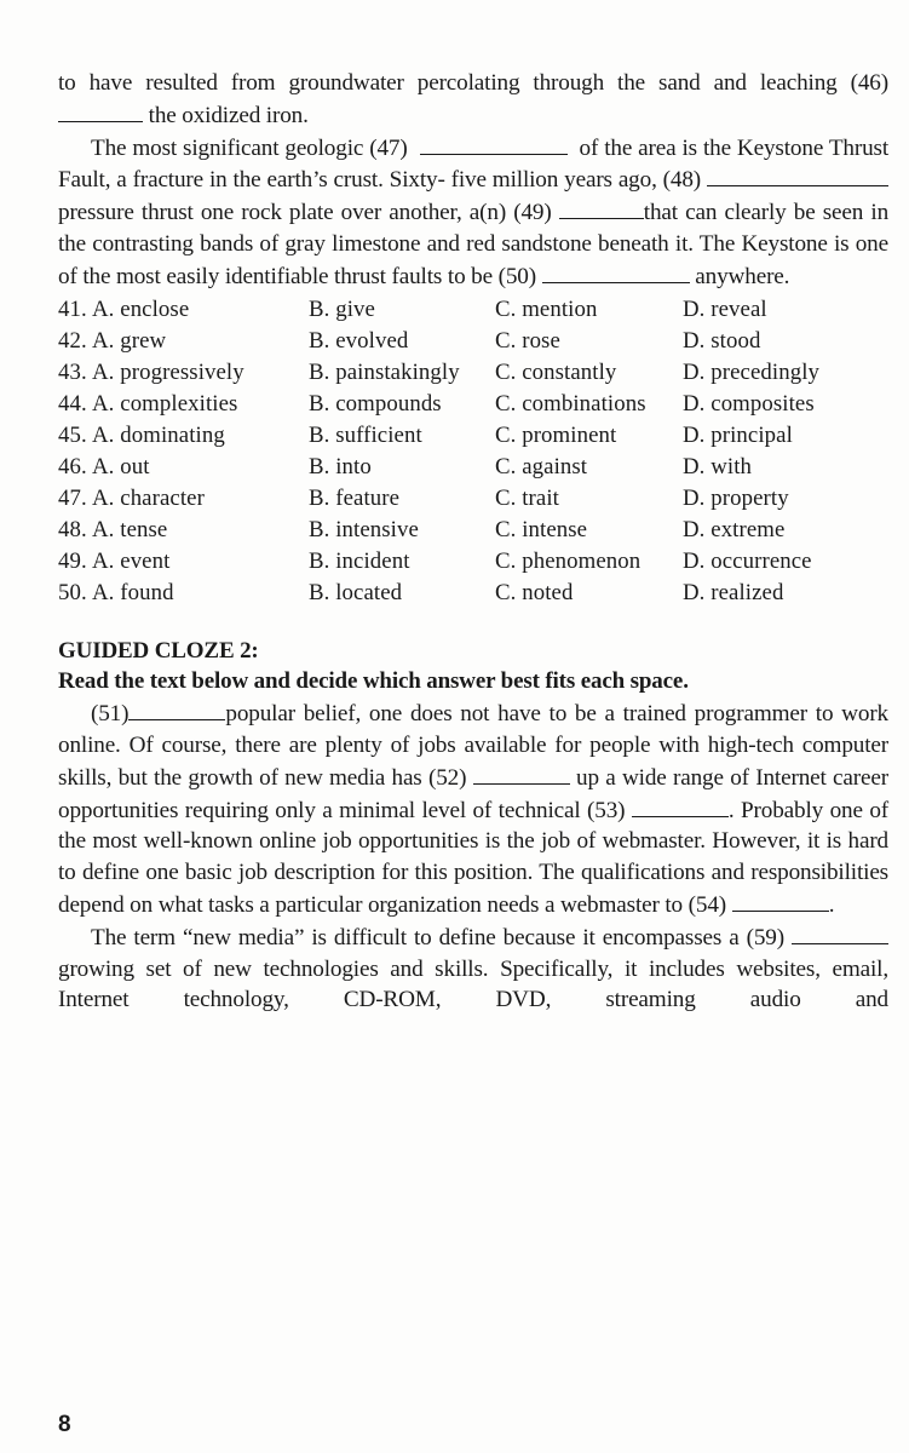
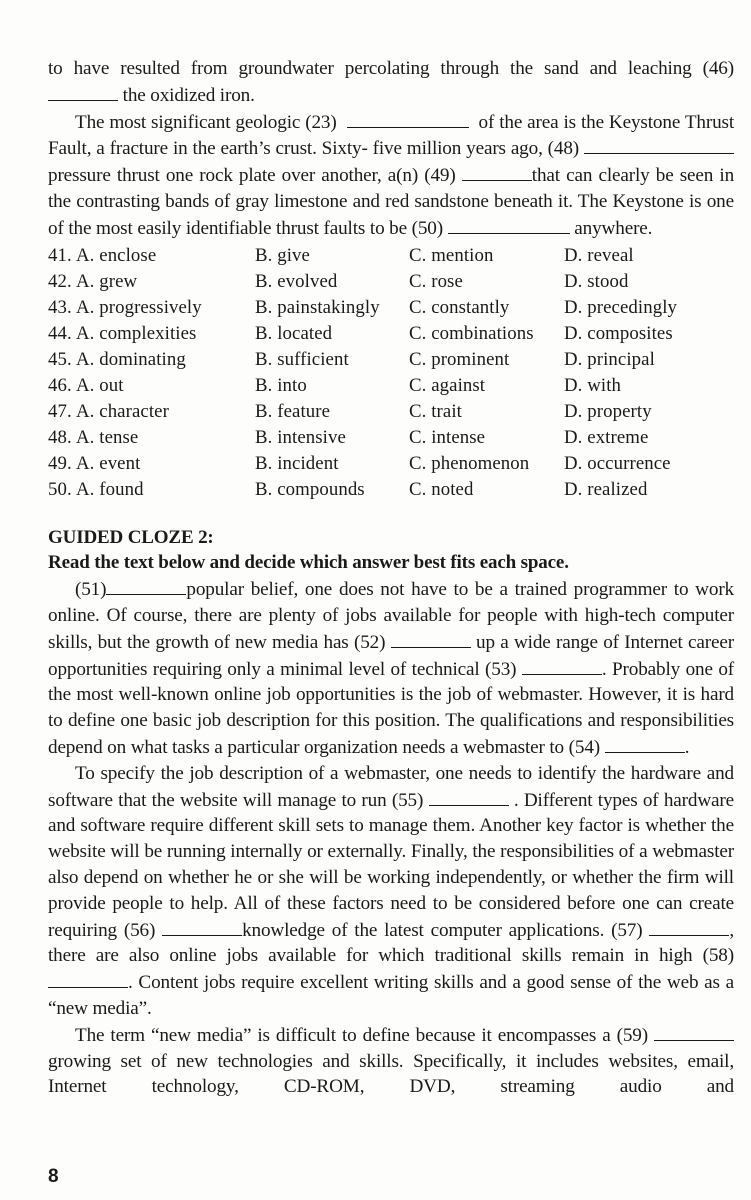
  to have resulted from groundwater percolating through the sand and leaching (46) the oxidized iron.
- The most significant geologic (47) of the area is the Keystone Thrust Fault, a fracture in the earth’s crust. Sixty- five million years ago, (48) pressure thrust one rock plate over another, a(n) (49) that can clearly be seen in the contrasting bands of gray limestone and red sandstone beneath it. The Keystone is one of the most easily identifiable thrust faults to be (50) anywhere.
+ The most significant geologic (23) of the area is the Keystone Thrust Fault, a fracture in the earth’s crust. Sixty- five million years ago, (48) pressure thrust one rock plate over another, a(n) (49) that can clearly be seen in the contrasting bands of gray limestone and red sandstone beneath it. The Keystone is one of the most easily identifiable thrust faults to be (50) anywhere.
  41.
  A. enclose
  B. give
  C. mention
  D. reveal
  42.
  A. grew
  B. evolved
  C. rose
  D. stood
  43.
  A. progressively
  B. painstakingly
  C. constantly
  D. precedingly
  44.
  A. complexities
- B. compounds
+ B. located
  C. combinations
  D. composites
  45.
  A. dominating
  B. sufficient
  C. prominent
  D. principal
  46.
  A. out
  B. into
  C. against
  D. with
  47.
  A. character
  B. feature
  C. trait
  D. property
  48.
  A. tense
  B. intensive
  C. intense
  D. extreme
  49.
  A. event
  B. incident
  C. phenomenon
  D. occurrence
  50.
  A. found
- B. located
+ B. compounds
  C. noted
  D. realized
  GUIDED CLOZE 2:
  Read the text below and decide which answer best fits each space.
  (51) popular belief, one does not have to be a trained programmer to work online. Of course, there are plenty of jobs available for people with high-tech computer skills, but the growth of new media has (52) up a wide range of Internet career opportunities requiring only a minimal level of technical (53) . Probably one of the most well-known online job opportunities is the job of webmaster. However, it is hard to define one basic job description for this position. The qualifications and responsibilities depend on what tasks a particular organization needs a webmaster to (54) .
+ To specify the job description of a webmaster, one needs to identify the hardware and software that the website will manage to run (55) . Different types of hardware and software require different skill sets to manage them. Another key factor is whether the website will be running internally or externally. Finally, the responsibilities of a webmaster also depend on whether he or she will be working independently, or whether the firm will provide people to help. All of these factors need to be considered before one can create requiring (56) knowledge of the latest computer applications. (57) , there are also online jobs available for which traditional skills remain in high (58) . Content jobs require excellent writing skills and a good sense of the web as a “new media”.
  The term “new media” is difficult to define because it encompasses a (59) growing set of new technologies and skills. Specifically, it includes websites, email, Internet technology, CD-ROM, DVD, streaming audio and
  8
